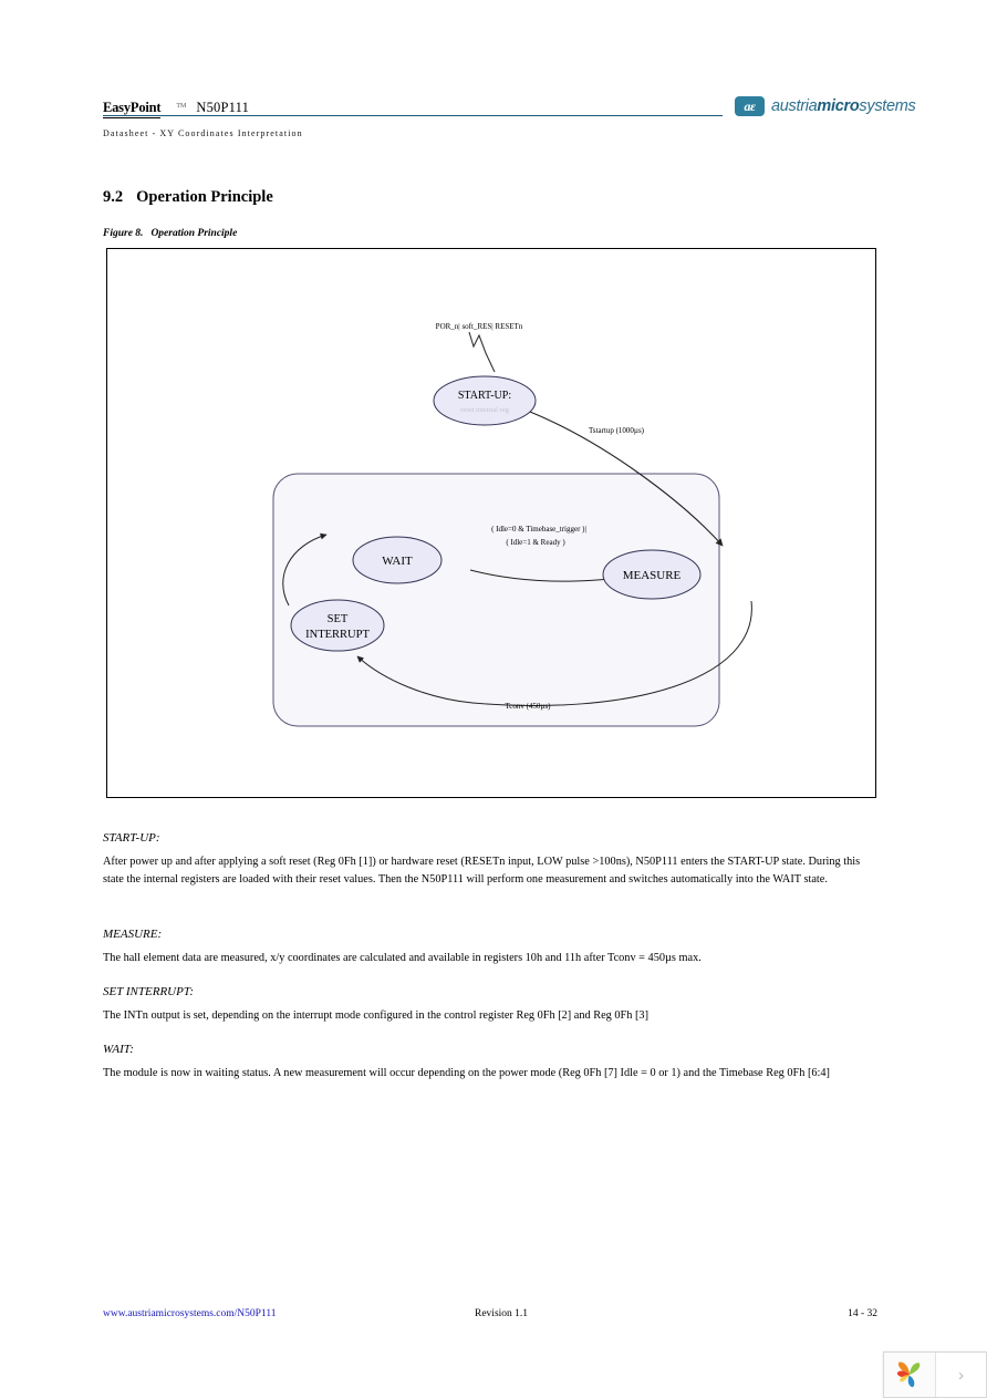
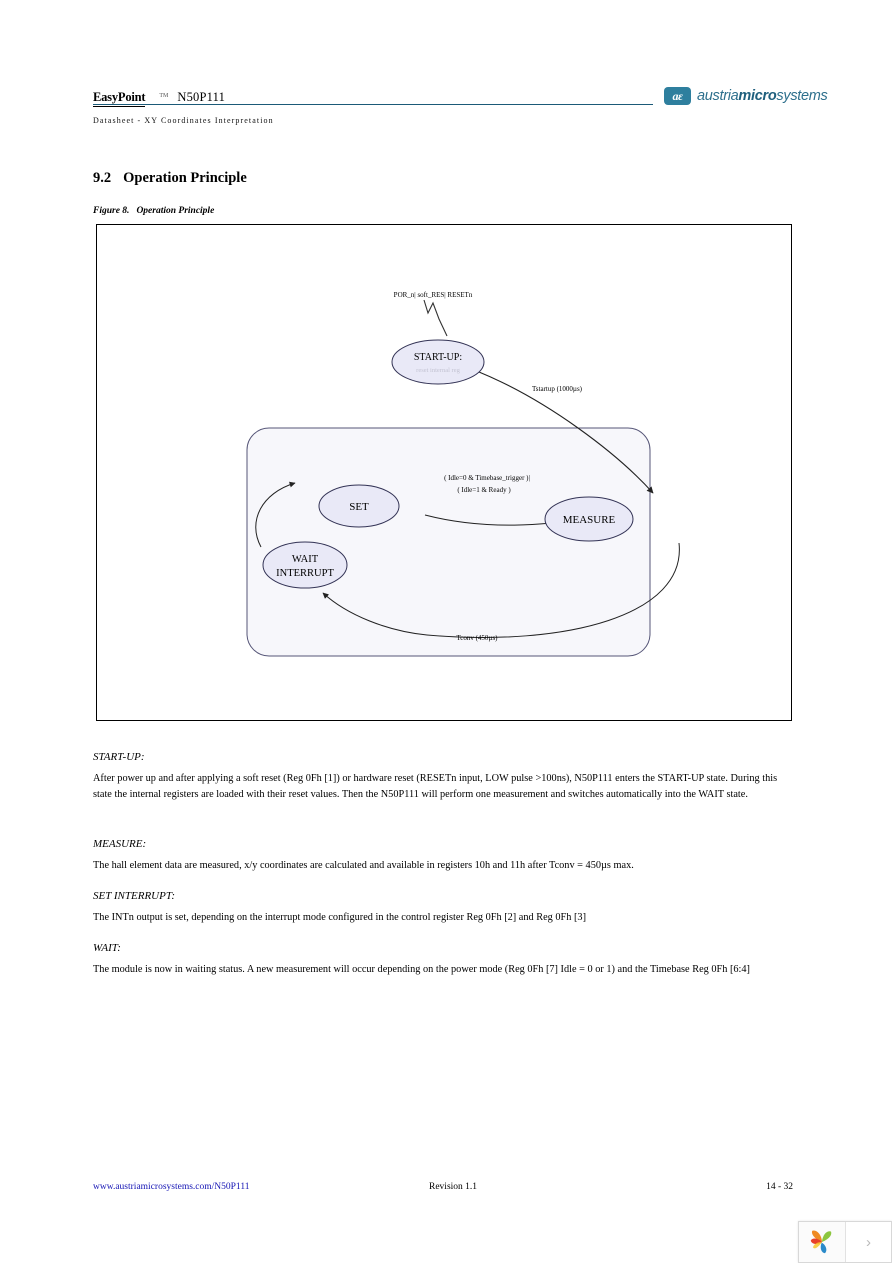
  EasyPoint
  N50P111
  Datasheet - XY Coordinates Interpretation
  aε
  austriamicrosystems
  9.2 Operation Principle
  Figure 8. Operation Principle
  START-UP:
- WAIT
+ SET
  MEASURE
- SET
+ WAIT
  INTERRUPT
  POR_n| soft_RES| RESETn
  Tstartup (1000µs)
  ( Idle=0 & Timebase_trigger )|
  ( Idle=1 & Ready )
  Tconv (450µs)
  START-UP:
  After power up and after applying a soft reset (Reg 0Fh [1]) or hardware reset (RESETn input, LOW pulse >100ns), N50P111 enters the START-UP state. During this state the internal registers are loaded with their reset values. Then the N50P111 will perform one measurement and switches automatically into the WAIT state.
  MEASURE:
  The hall element data are measured, x/y coordinates are calculated and available in registers 10h and 11h after Tconv = 450µs max.
  SET INTERRUPT:
  The INTn output is set, depending on the interrupt mode configured in the control register Reg 0Fh [2] and Reg 0Fh [3]
  WAIT:
  The module is now in waiting status. A new measurement will occur depending on the power mode (Reg 0Fh [7] Idle = 0 or 1) and the Timebase Reg 0Fh [6:4]
  www.austriamicrosystems.com/N50P111
  Revision 1.1
  14 - 32
  ›
